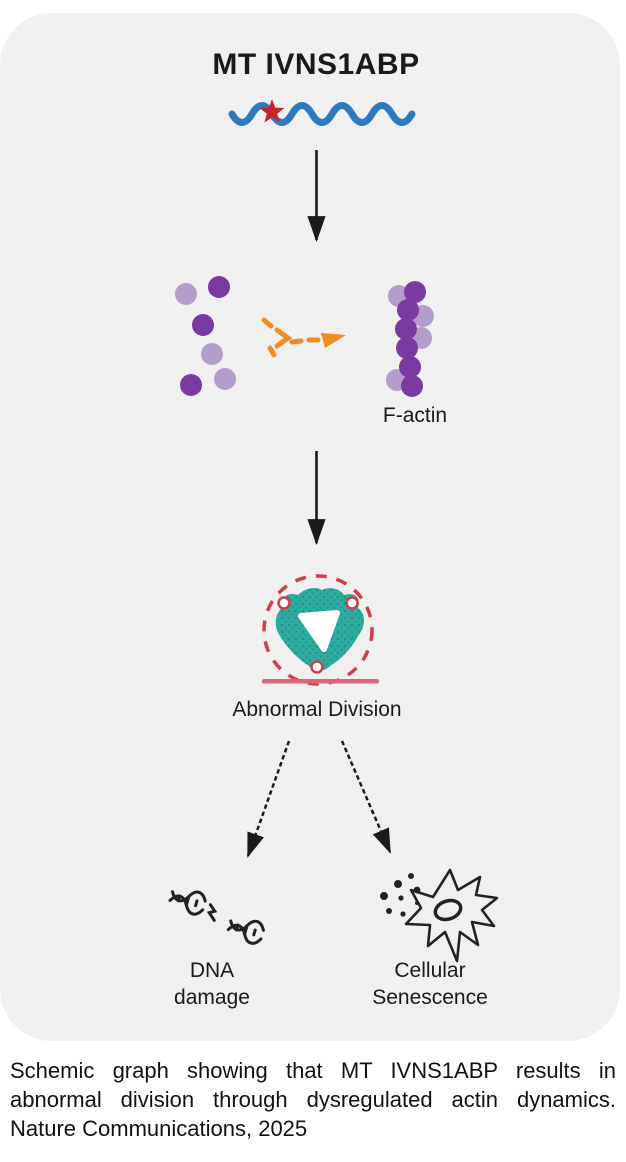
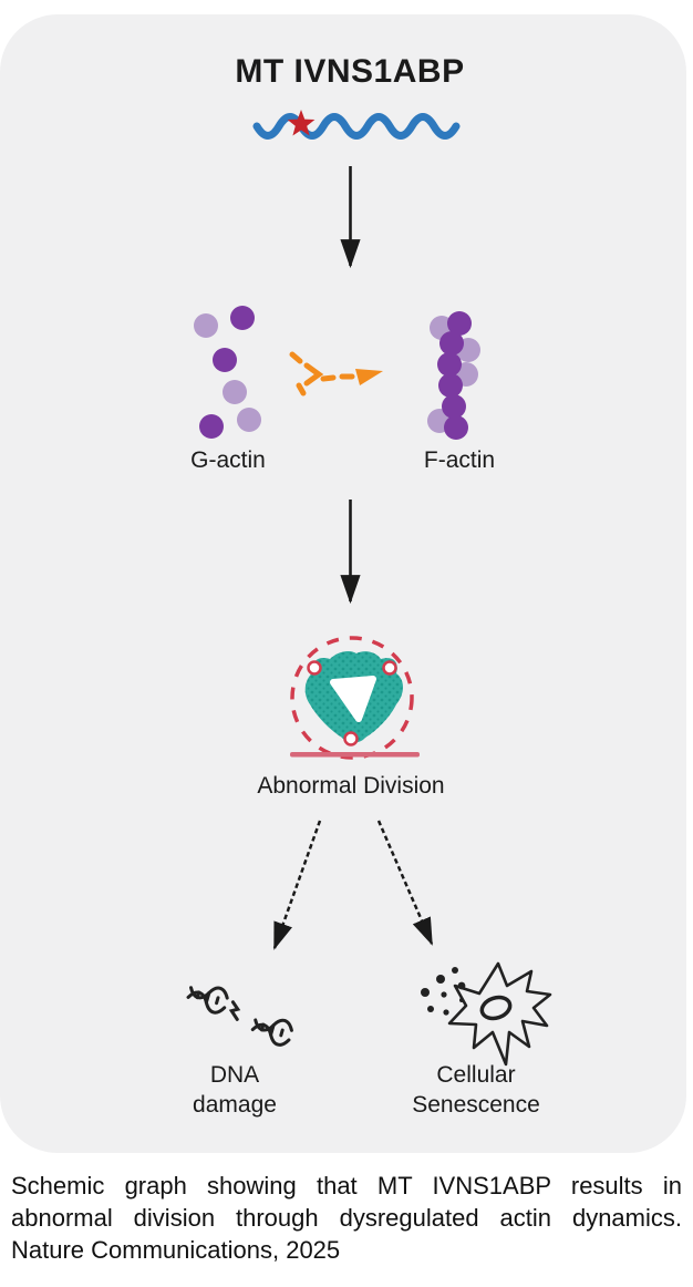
  MT IVNS1ABP
+ G-actin
  F-actin
  Abnormal Division
  DNA
  damage
  Cellular
  Senescence
  Schemic graph showing that MT IVNS1ABP results in
  abnormal division through dysregulated actin dynamics.
  Nature Communications, 2025
